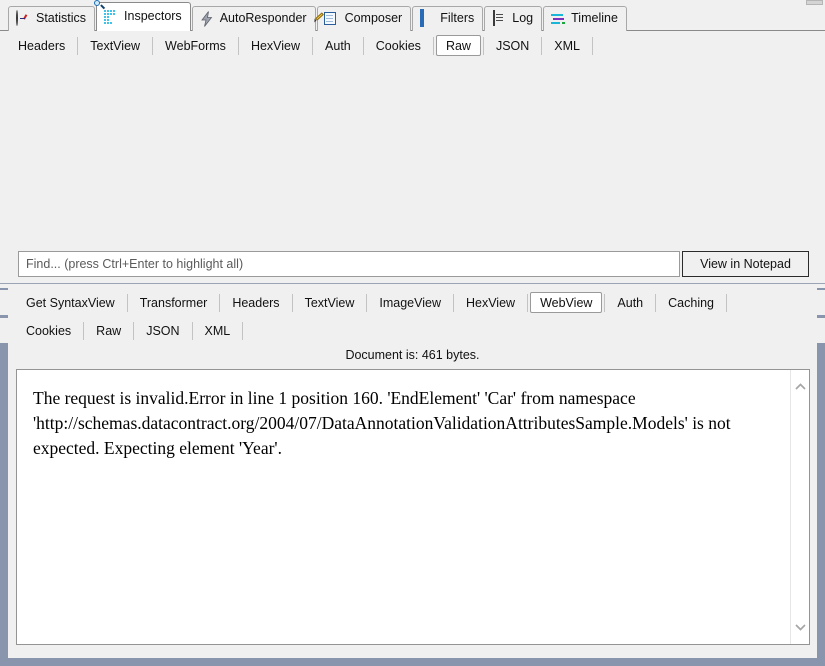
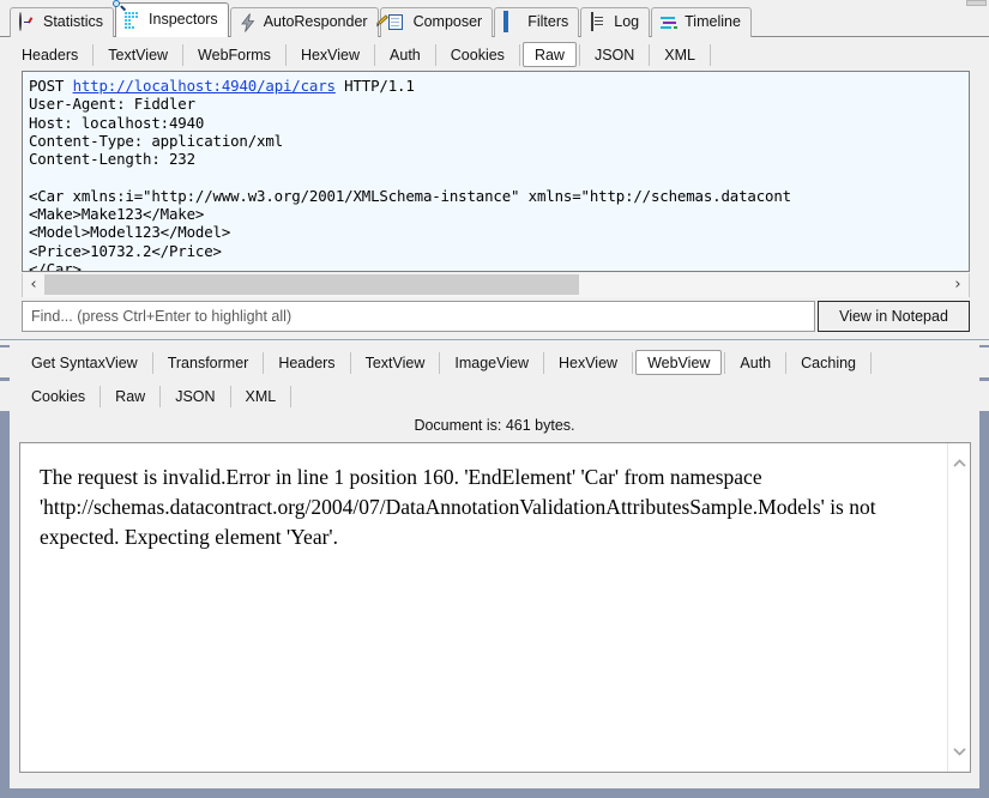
  Statistics
  Inspectors
  AutoResponder
  Composer
  Filters
  Log
  Timeline
  Headers
  TextView
  WebForms
  HexView
  Auth
  Cookies
  Raw
  JSON
  XML
+ POST http://localhost:4940/api/cars HTTP/1.1 User-Agent: Fiddler Host: localhost:4940 Content-Type: application/xml Content-Length: 232 <Car xmlns:i="http://www.w3.org/2001/XMLSchema-instance" xmlns="http://schemas.datacont <Make>Make123</Make> <Model>Model123</Model> <Price>10732.2</Price> </Car>
+ ‹
+ ›
  Find... (press Ctrl+Enter to highlight all)
  View in Notepad
  Get SyntaxView
  Transformer
  Headers
  TextView
  ImageView
  HexView
  WebView
  Auth
  Caching
  Cookies
  Raw
  JSON
  XML
  Document is: 461 bytes.
  The request is invalid.Error in line 1 position 160. 'EndElement' 'Car' from namespace 'http://schemas.datacontract.org/2004/07/DataAnnotationValidationAttributesSample.Models' is not expected. Expecting element 'Year'.
